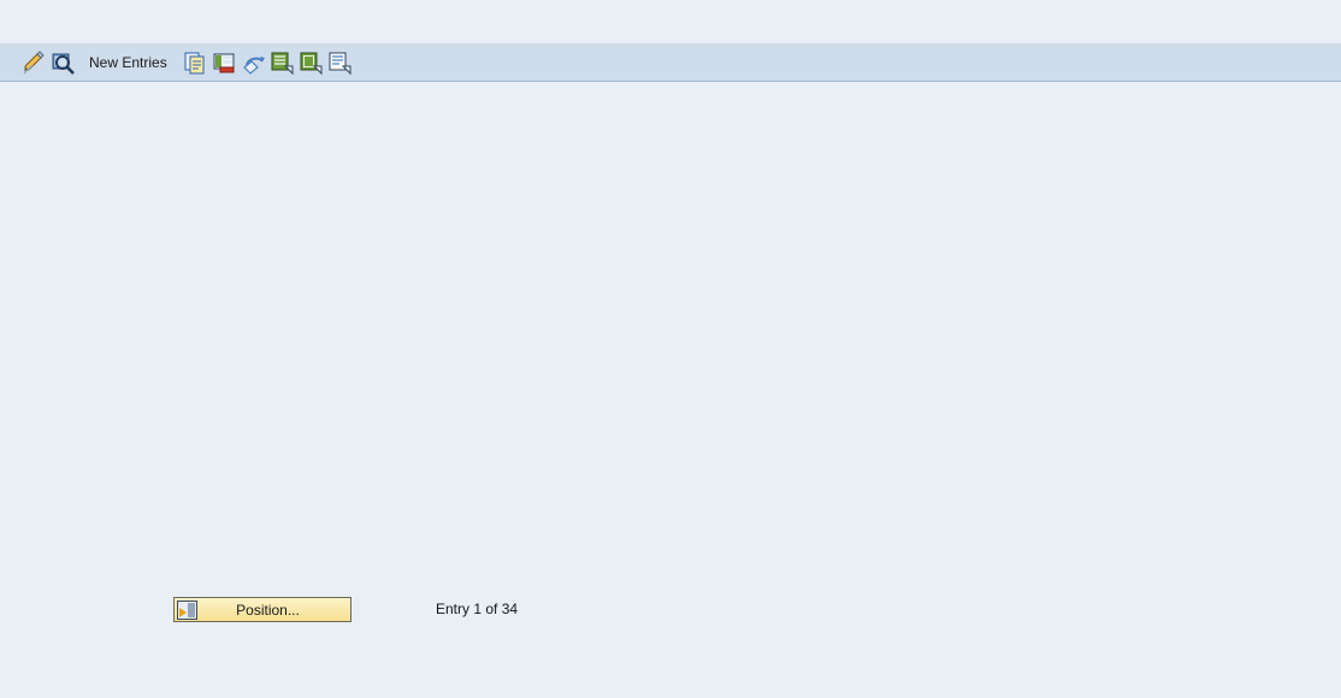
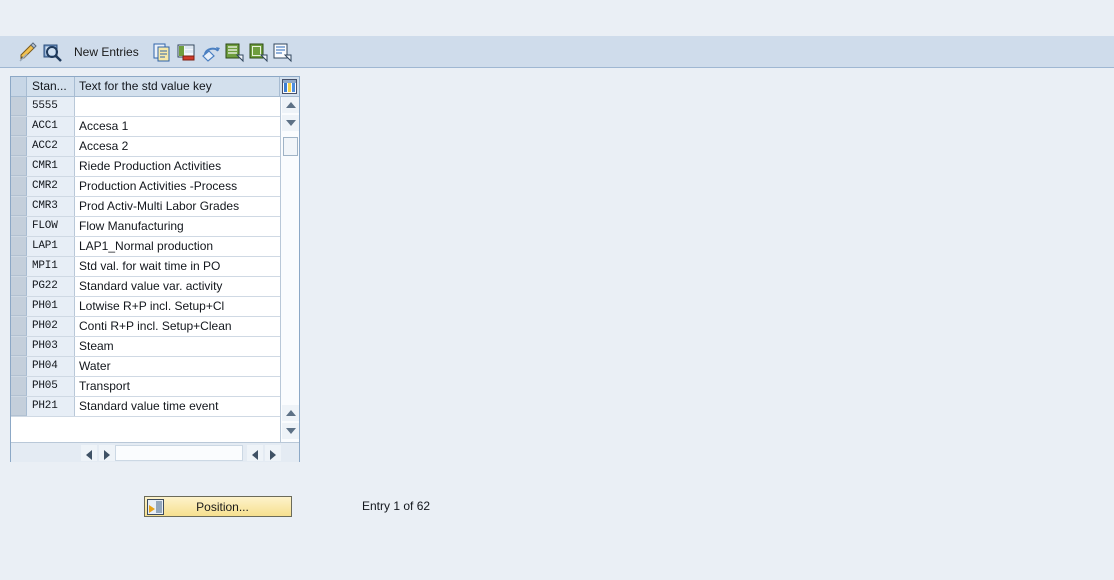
  New Entries
+ Stan...
+ Text for the std value key
+ 5555
+ ACC1
+ Accesa 1
+ ACC2
+ Accesa 2
+ CMR1
+ Riede Production Activities
+ CMR2
+ Production Activities -Process
+ CMR3
+ Prod Activ-Multi Labor Grades
+ FLOW
+ Flow Manufacturing
+ LAP1
+ LAP1_Normal production
+ MPI1
+ Std val. for wait time in PO
+ PG22
+ Standard value var. activity
+ PH01
+ Lotwise R+P incl. Setup+Cl
+ PH02
+ Conti R+P incl. Setup+Clean
+ PH03
+ Steam
+ PH04
+ Water
+ PH05
+ Transport
+ PH21
+ Standard value time event
  Position...
- Entry 1 of 34
+ Entry 1 of 62
